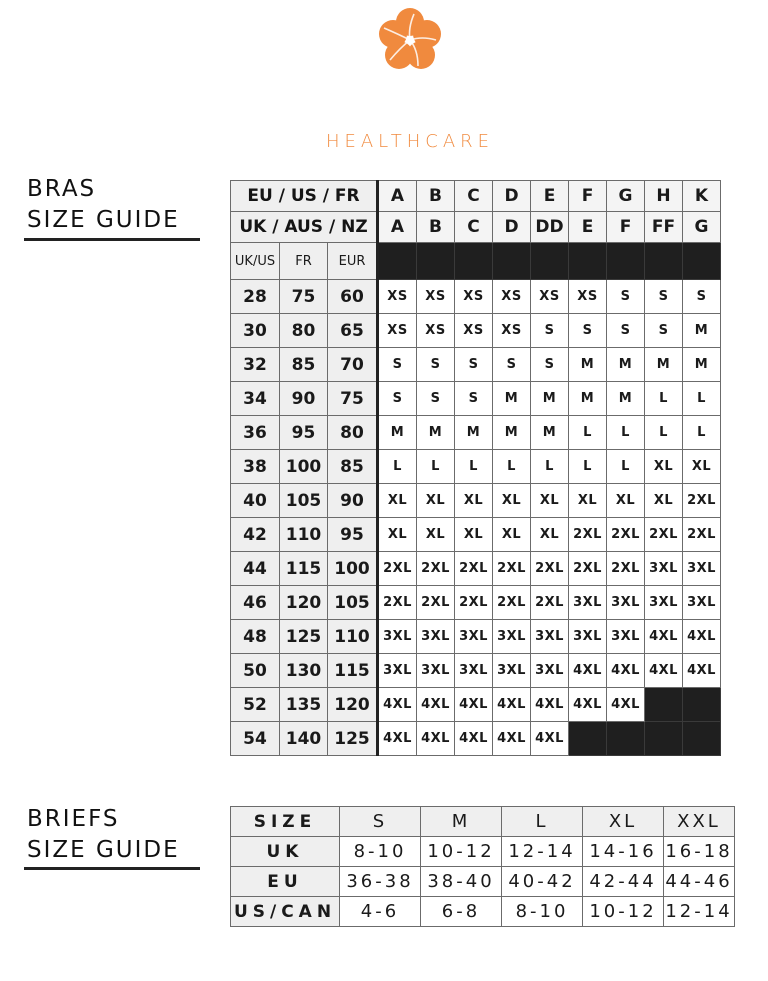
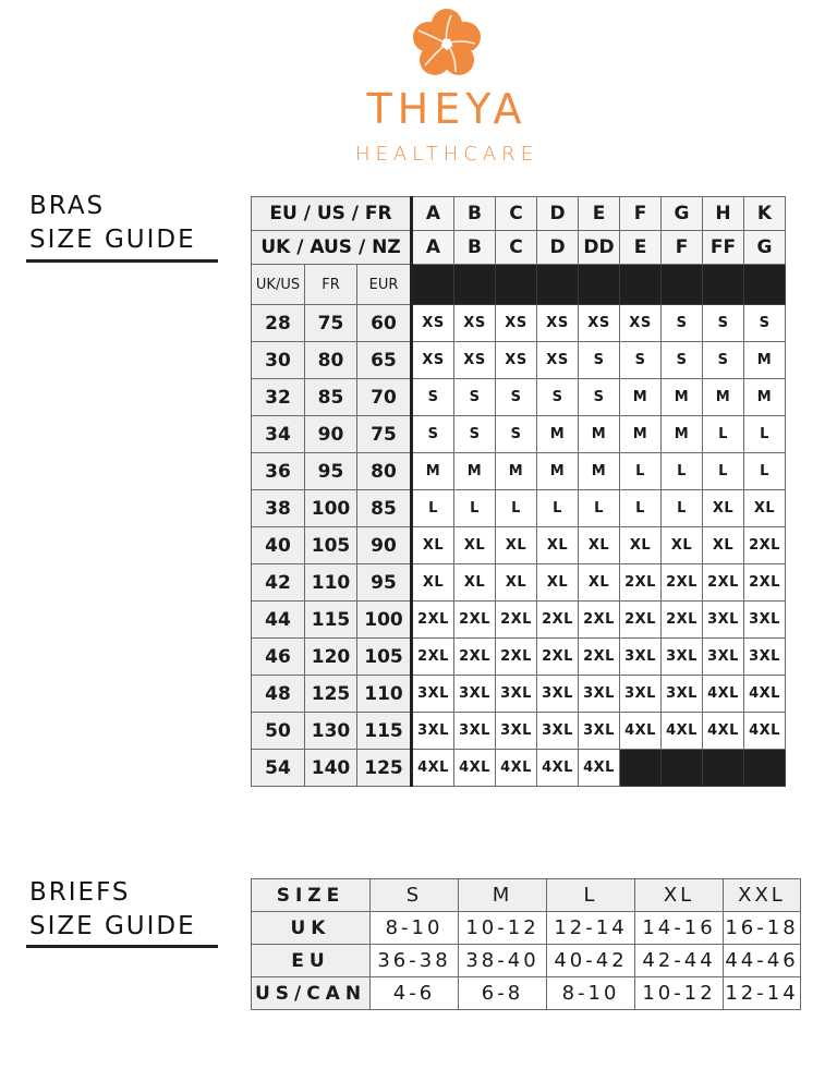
+ THEYA
  HEALTHCARE
  BRAS
  SIZE GUIDE
  EU / US / FR	A	B	C	D	E	F	G	H	K
  UK / AUS / NZ	A	B	C	D	DD	E	F	FF	G
  UK/US	FR	EUR
  28	75	60	XS	XS	XS	XS	XS	XS	S	S	S
  30	80	65	XS	XS	XS	XS	S	S	S	S	M
  32	85	70	S	S	S	S	S	M	M	M	M
  34	90	75	S	S	S	M	M	M	M	L	L
  36	95	80	M	M	M	M	M	L	L	L	L
  38	100	85	L	L	L	L	L	L	L	XL	XL
  40	105	90	XL	XL	XL	XL	XL	XL	XL	XL	2XL
  42	110	95	XL	XL	XL	XL	XL	2XL	2XL	2XL	2XL
  44	115	100	2XL	2XL	2XL	2XL	2XL	2XL	2XL	3XL	3XL
  46	120	105	2XL	2XL	2XL	2XL	2XL	3XL	3XL	3XL	3XL
  48	125	110	3XL	3XL	3XL	3XL	3XL	3XL	3XL	4XL	4XL
  50	130	115	3XL	3XL	3XL	3XL	3XL	4XL	4XL	4XL	4XL
- 52	135	120	4XL	4XL	4XL	4XL	4XL	4XL	4XL
  54	140	125	4XL	4XL	4XL	4XL	4XL
  BRIEFS
  SIZE GUIDE
  SIZE	S	M	L	XL	XXL
  UK	8-10	10-12	12-14	14-16	16-18
  EU	36-38	38-40	40-42	42-44	44-46
  US/CAN	4-6	6-8	8-10	10-12	12-14
